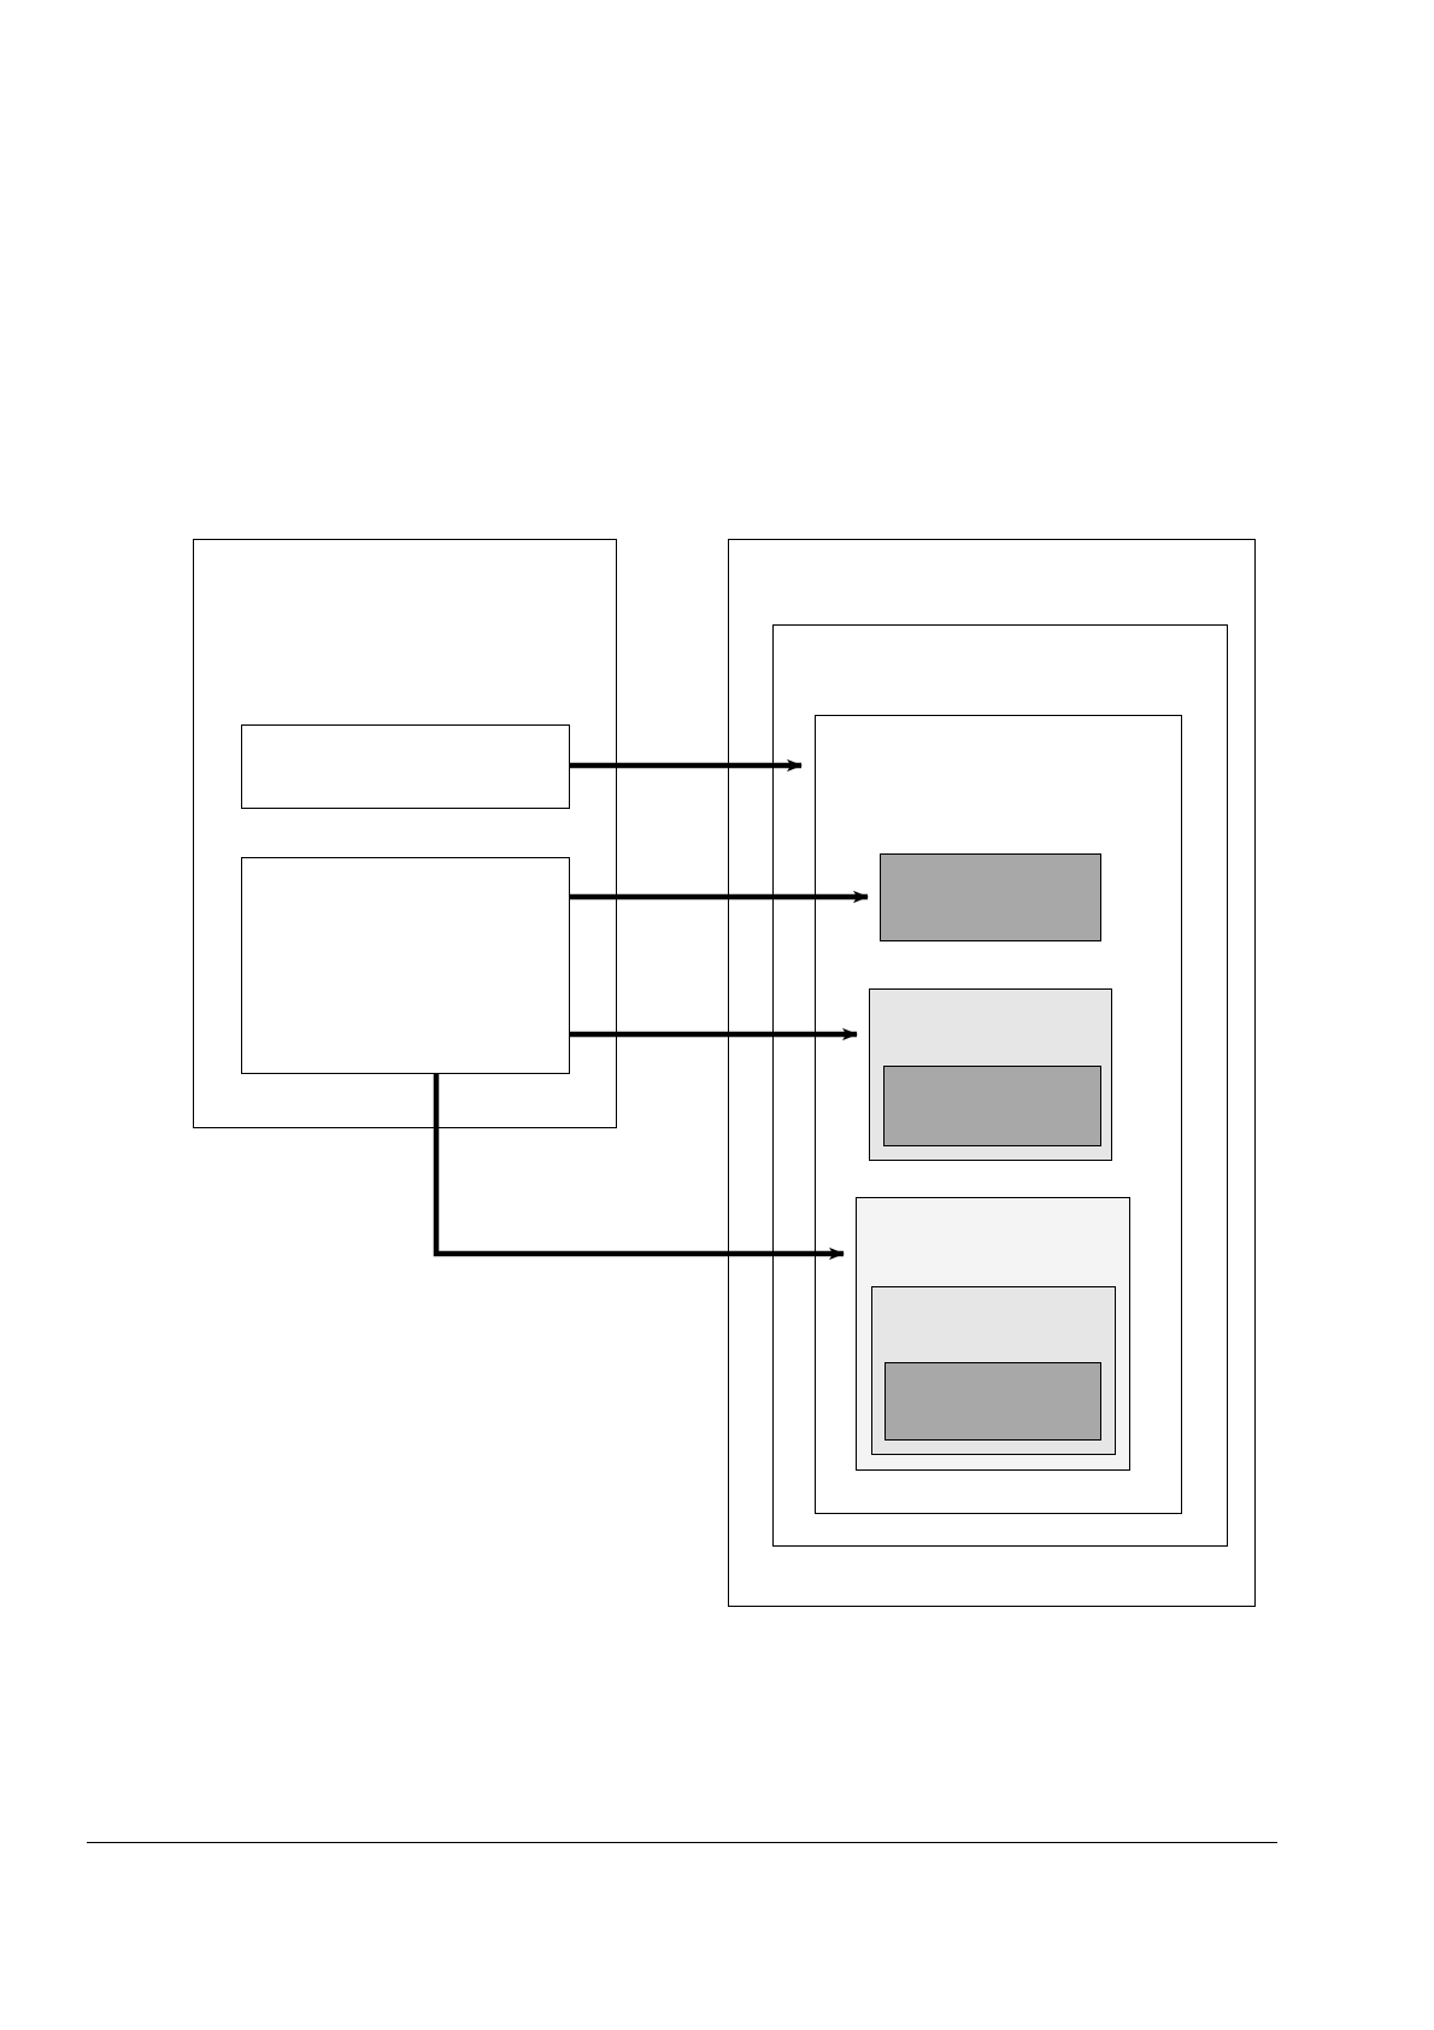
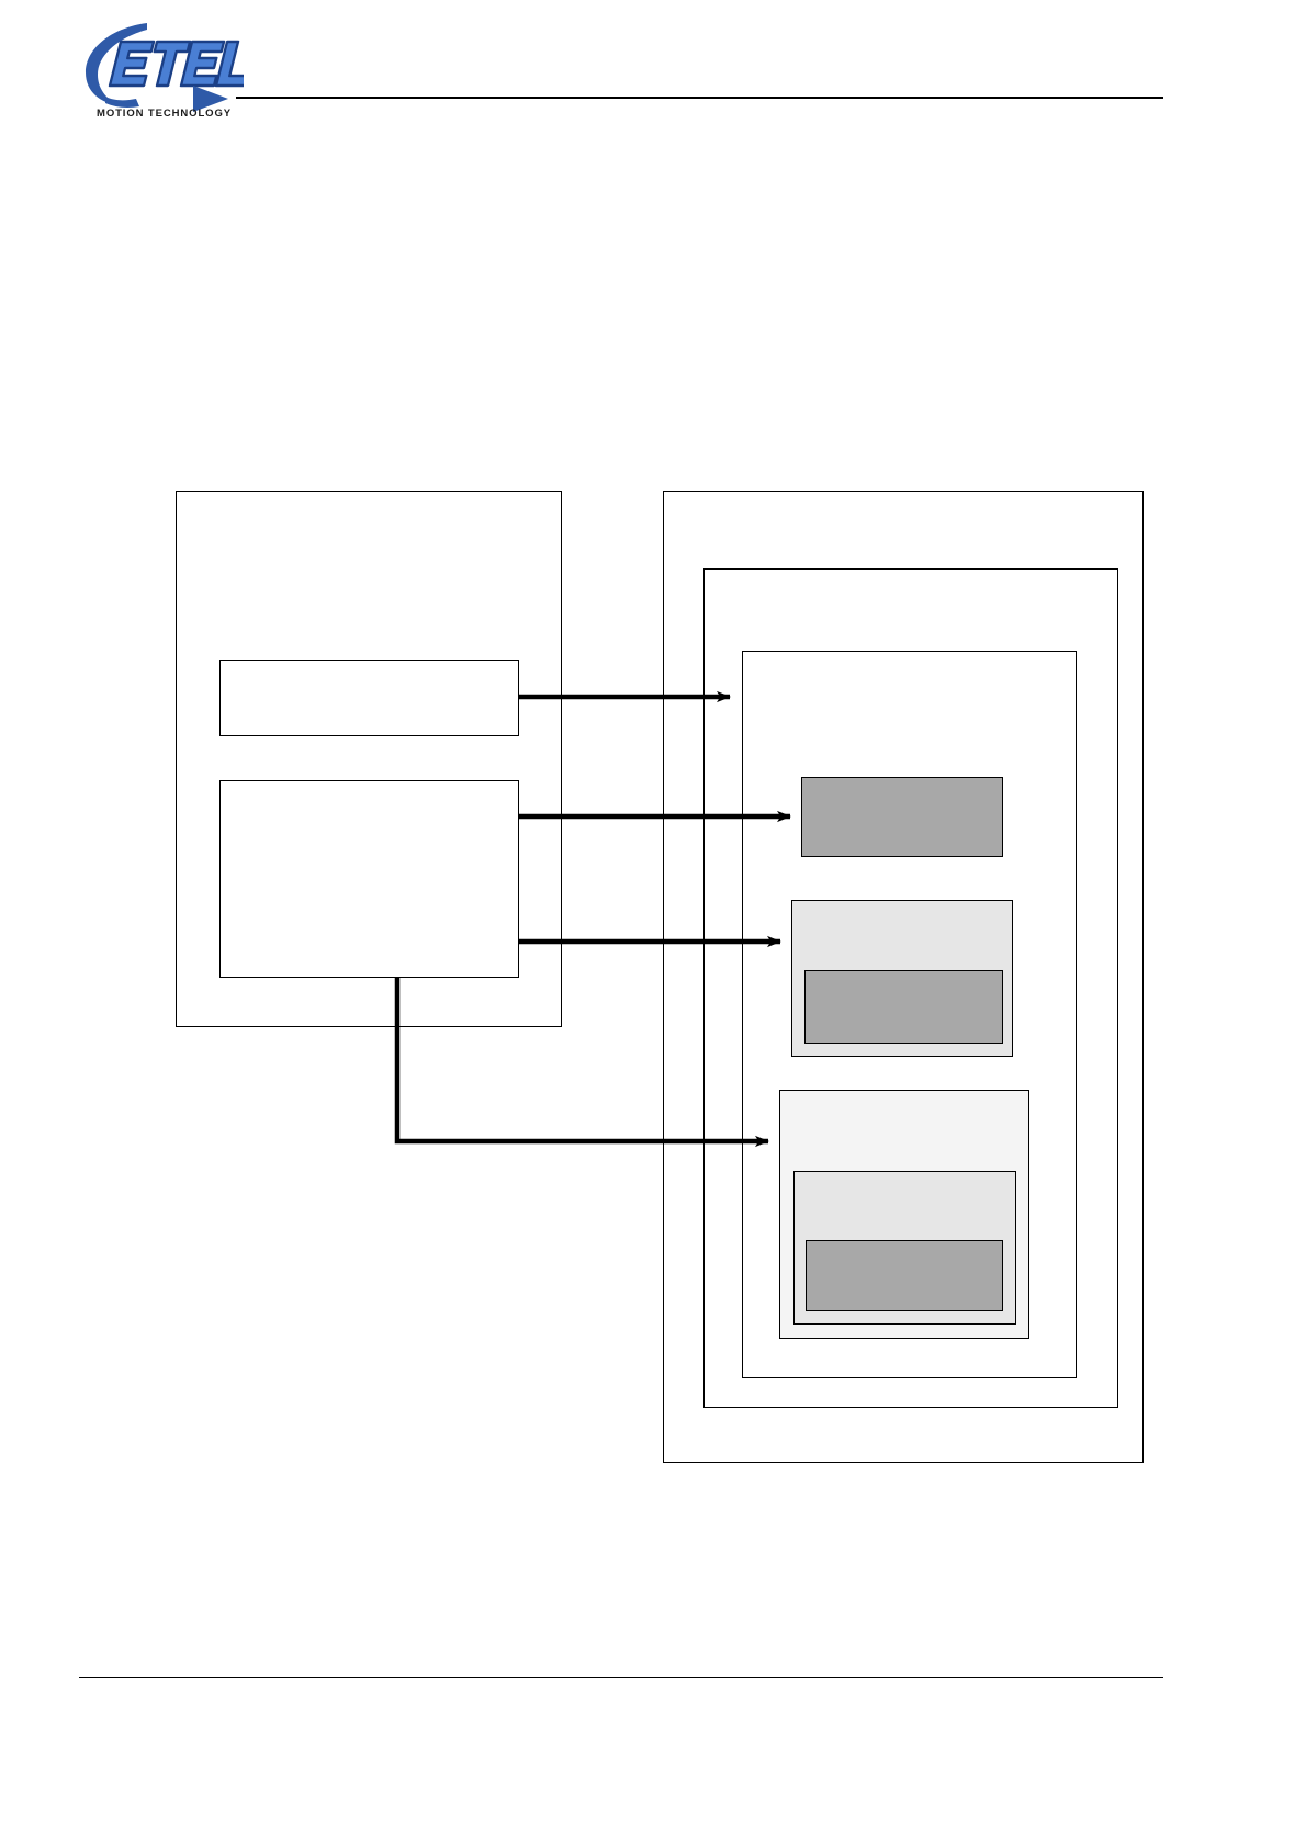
+ MOTION TECHNOLOGY
